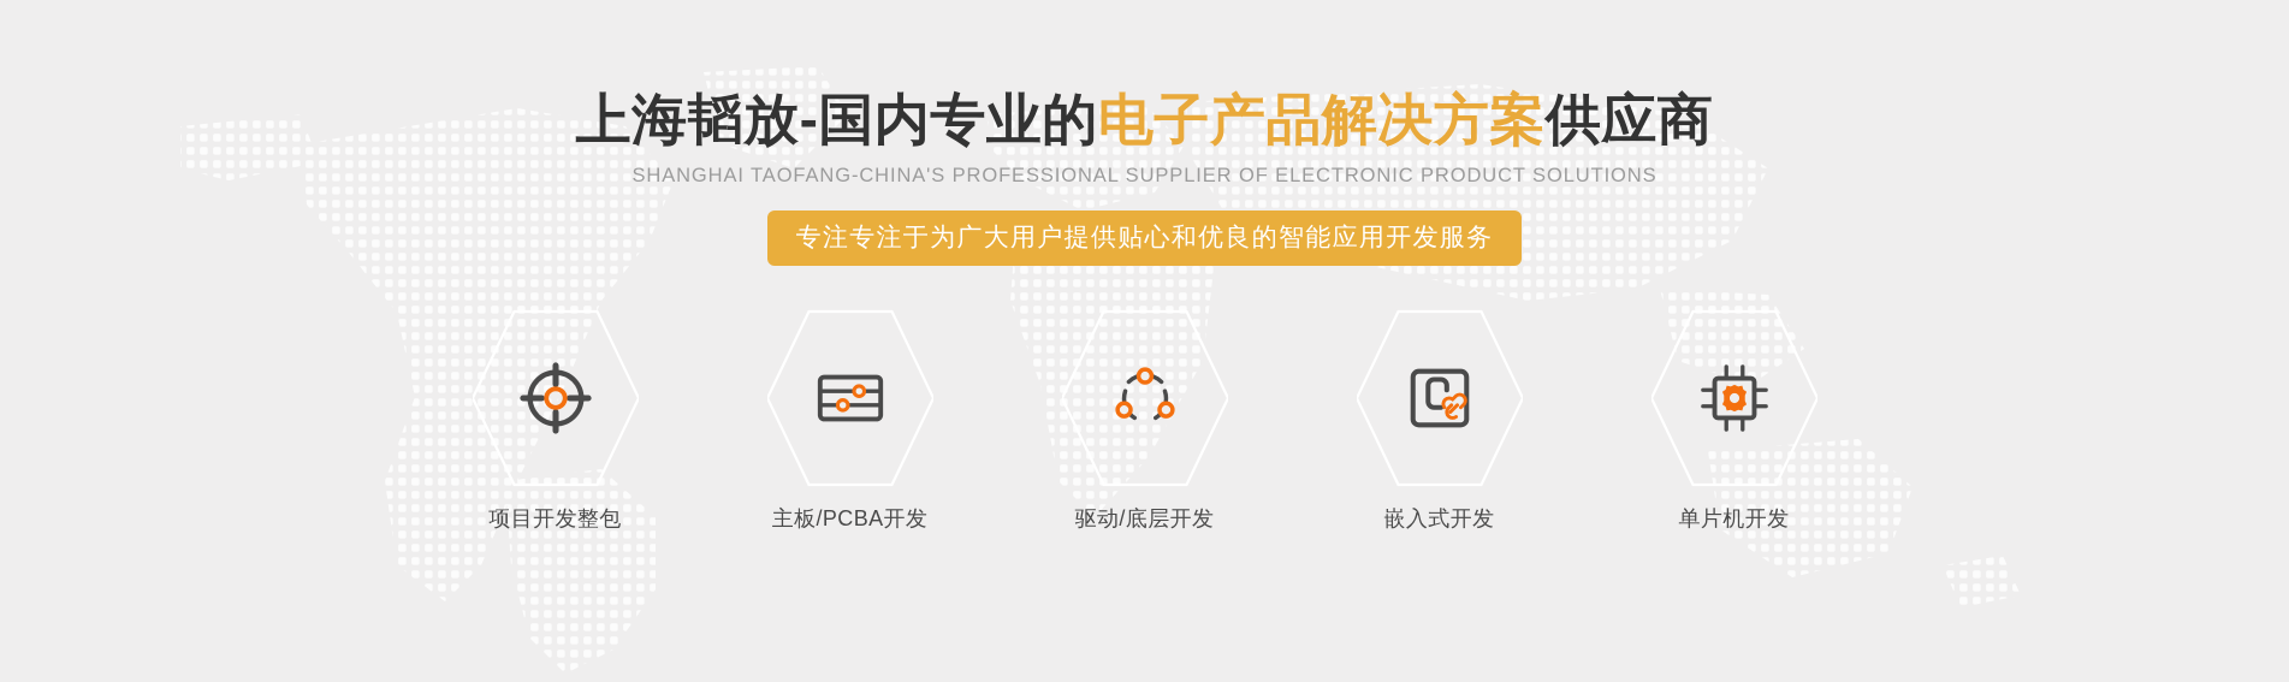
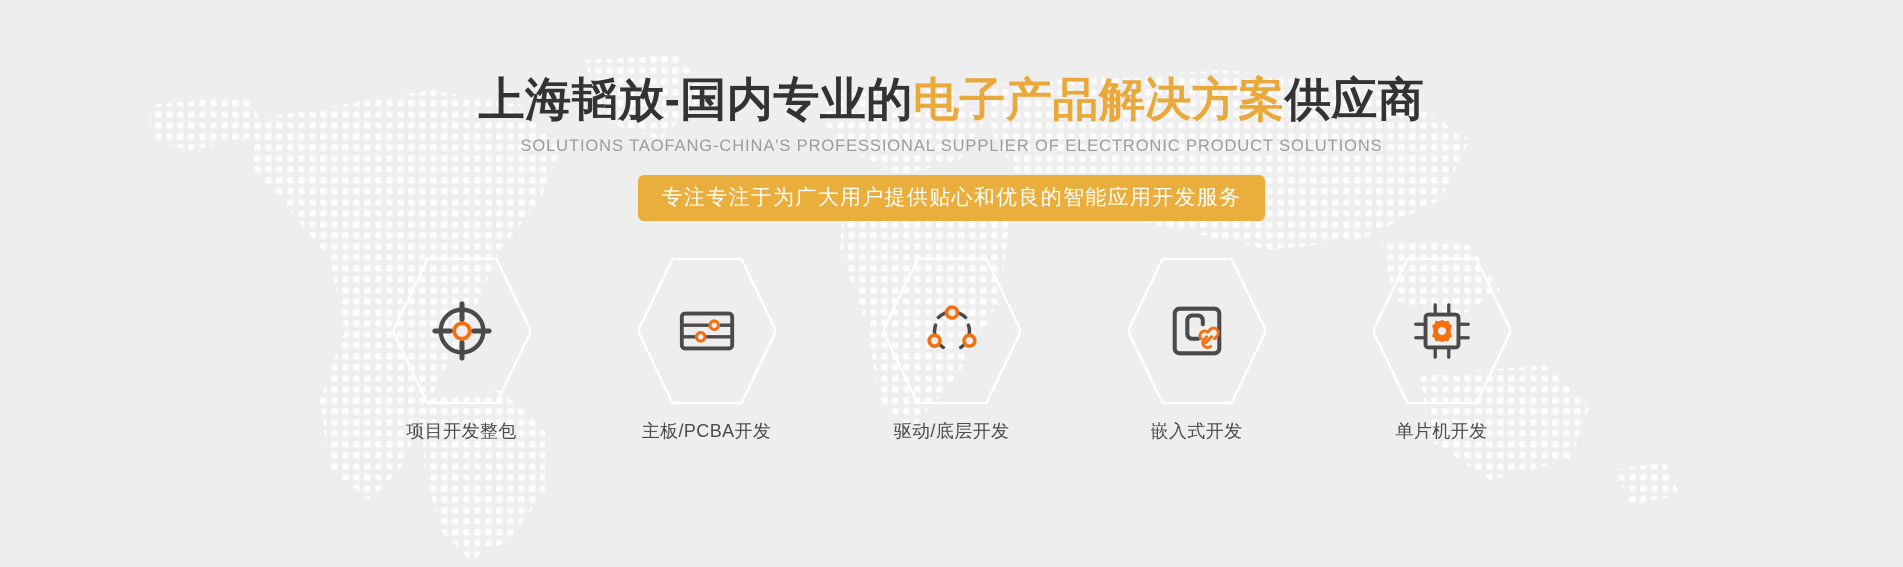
  上海韬放-国内专业的电子产品解决方案供应商
- SHANGHAI TAOFANG-CHINA'S PROFESSIONAL SUPPLIER OF ELECTRONIC PRODUCT SOLUTIONS
+ SOLUTIONS TAOFANG-CHINA'S PROFESSIONAL SUPPLIER OF ELECTRONIC PRODUCT SOLUTIONS
  专注专注于为广大用户提供贴心和优良的智能应用开发服务
  项目开发整包
  主板/PCBA开发
  驱动/底层开发
  嵌入式开发
  单片机开发
